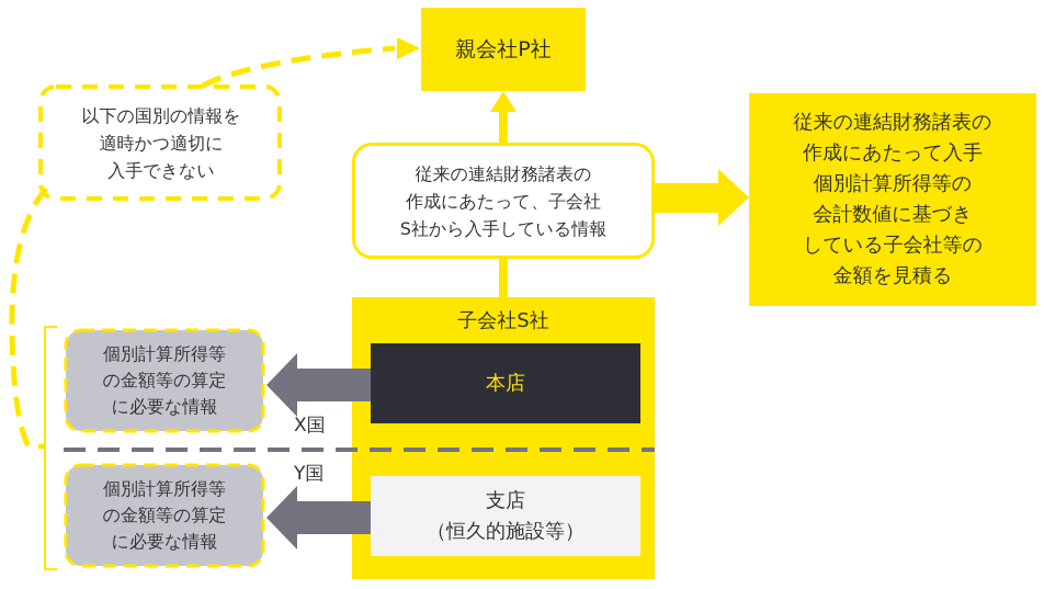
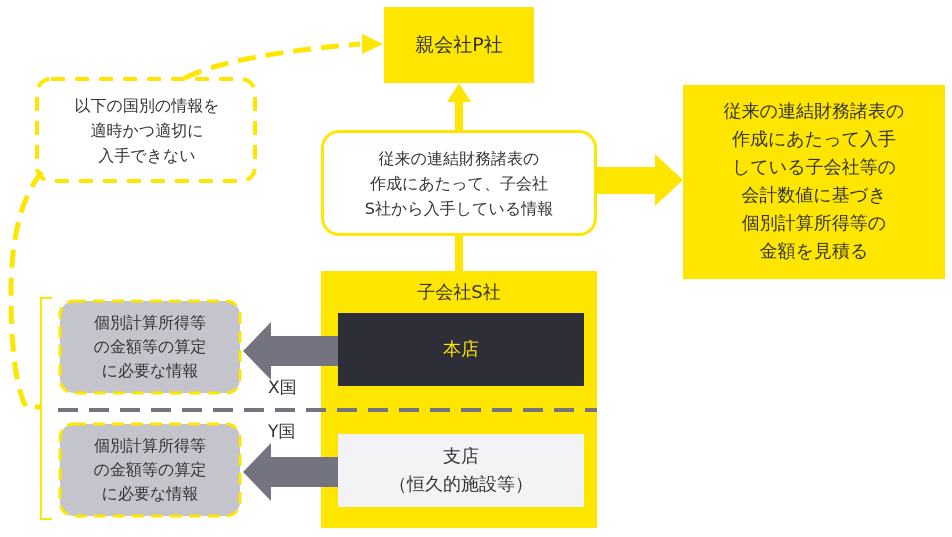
  親会社P社
  従来の連結財務諸表の
  作成にあたって、子会社
  S社から入手している情報
  従来の連結財務諸表の
  作成にあたって入手
- 個別計算所得等の
+ している子会社等の
  会計数値に基づき
- している子会社等の
+ 個別計算所得等の
  金額を見積る
  以下の国別の情報を
  適時かつ適切に
  入手できない
  子会社S社
  本店
  支店
  （恒久的施設等）
  個別計算所得等
  の金額等の算定
  に必要な情報
  個別計算所得等
  の金額等の算定
  に必要な情報
  X国
  Y国
